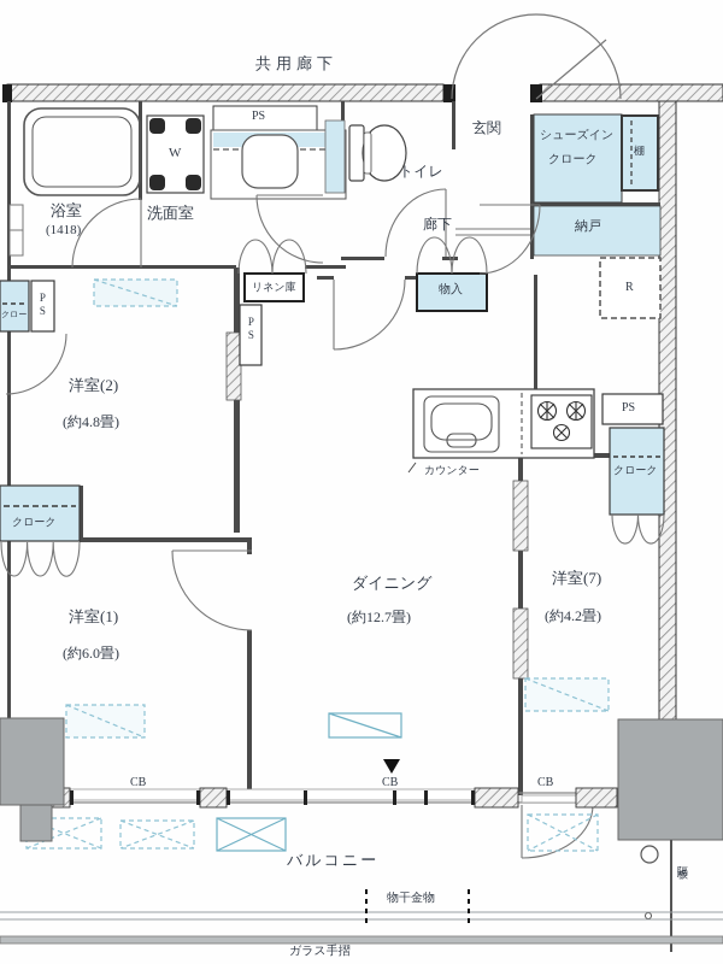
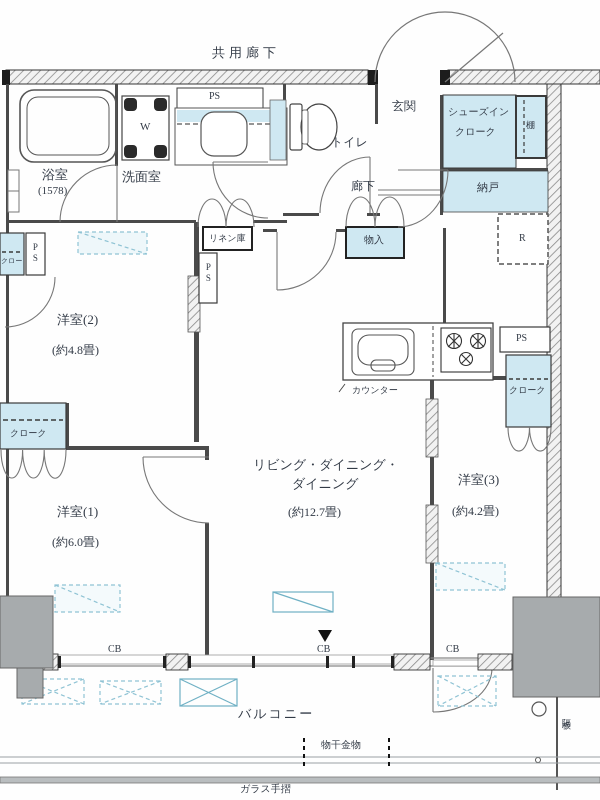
  共用廊下
  浴室
- (1418)
+ (1578)
  洗面室
  W
  PS
  トイレ
  玄関
  シューズイン
  クローク
  棚
  納戸
  R
  廊下
  物入
  リネン庫
  クロー
  洋室(2)
  (約4.8畳)
  クローク
  洋室(1)
  (約6.0畳)
+ リビング・ダイニング・
  ダイニング
  (約12.7畳)
  カウンター
  PS
  クローク
- 洋室(7)
+ 洋室(3)
  (約4.2畳)
  CB
  CB
  CB
  バルコニー
  物干金物
  ガラス手摺
